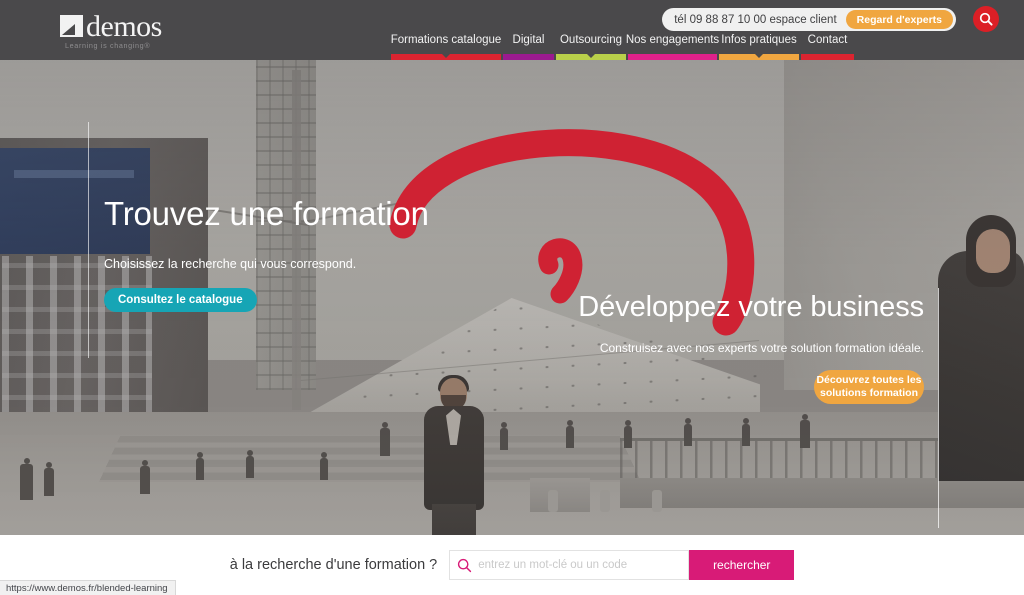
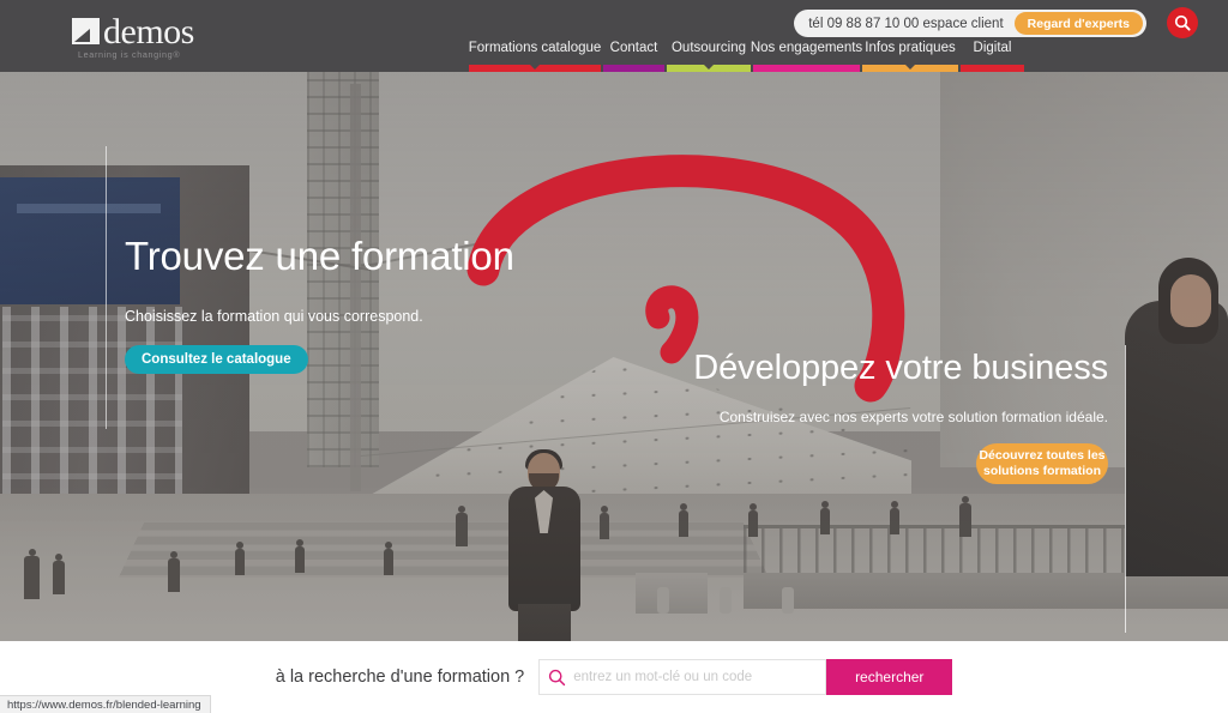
  Trouvez une formation
- Choisissez la recherche qui vous correspond.
+ Choisissez la formation qui vous correspond.
  Consultez le catalogue
  Développez votre business
  Construisez avec nos experts votre solution formation idéale.
  Découvrez toutes les
  solutions formation
  demos
  Learning is changing®
  tél 09 88 87 10 00 espace client
  Regard d'experts
  Formations catalogue
- Digital
+ Contact
  Outsourcing
  Nos engagements
  Infos pratiques
- Contact
+ Digital
  à la recherche d'une formation ?
  entrez un mot-clé ou un code
  rechercher
  https://www.demos.fr/blended-learning
